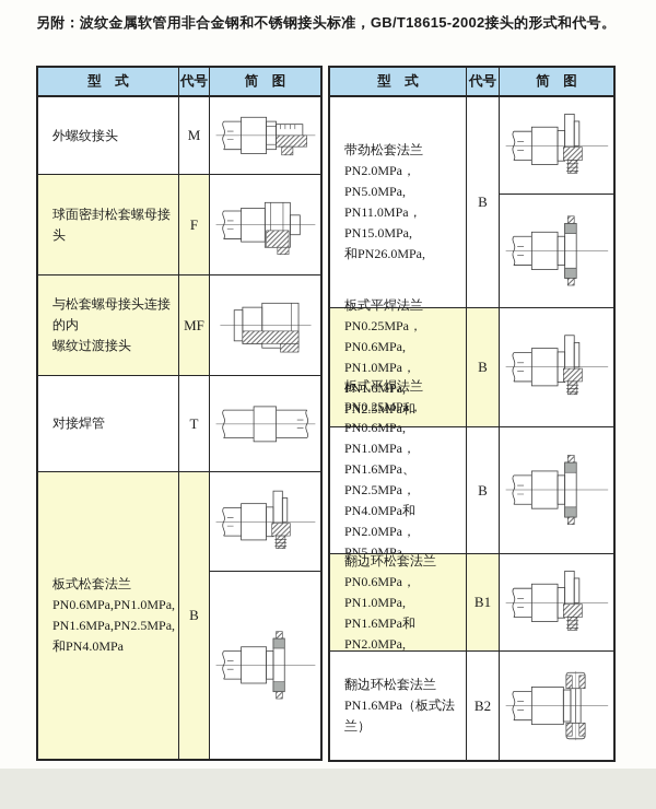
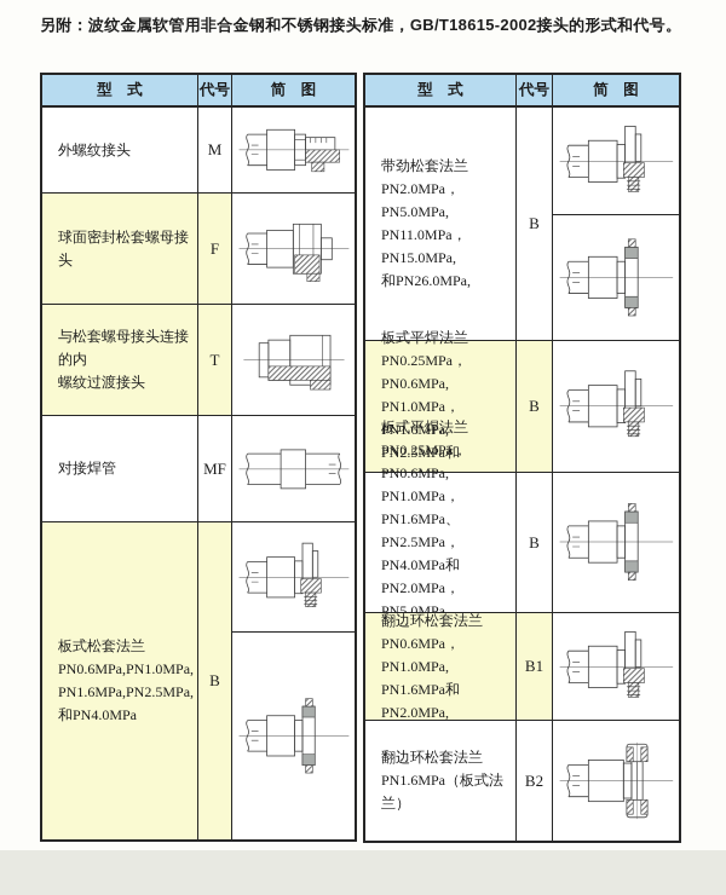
  另附：波纹金属软管用非合金钢和不锈钢接头标准，GB/T18615-2002接头的形式和代号。
  型 式
  代号
  简 图
  外螺纹接头
  M
  球面密封松套螺母接头
  F
  与松套螺母接头连接的内
  螺纹过渡接头
- MF
+ T
  对接焊管
- T
+ MF
  板式松套法兰
  PN0.6MPa,PN1.0MPa,
  PN1.6MPa,PN2.5MPa,
  和PN4.0MPa
  B
  型 式
  代号
  简 图
  带劲松套法兰
  PN2.0MPa，PN5.0MPa,
  PN11.0MPa，PN15.0MPa,
  和PN26.0MPa,
  B
  板式平焊法兰
  PN0.25MPa，PN0.6MPa,
  PN1.0MPa，PN1.6MPa,
  B
  板式平焊法兰
  PN0.25MPa，PN0.6MPa,
  PN1.0MPa，PN1.6MPa、
  PN2.5MPa，PN4.0MPa和
  PN2.0MPa，PN5.0MPa,
  B
  翻边环松套法兰
  PN0.6MPa，PN1.0MPa,
  PN1.6MPa和PN2.0MPa,
  B1
  翻边环松套法兰
  PN1.6MPa（板式法兰）
  B2
